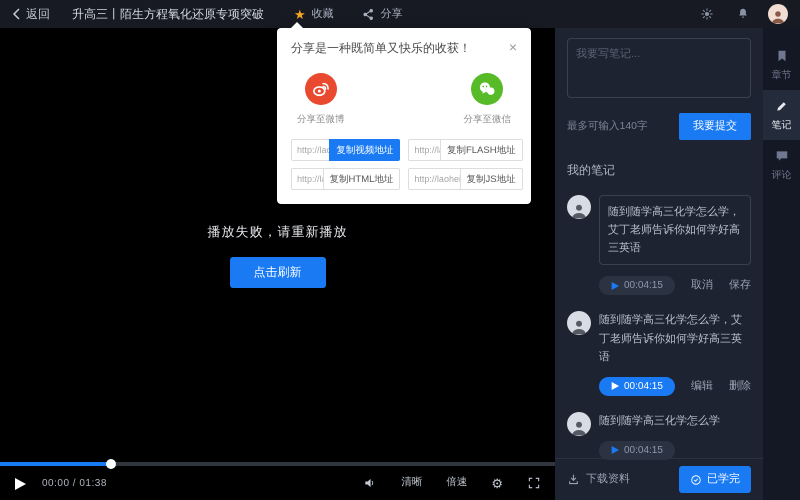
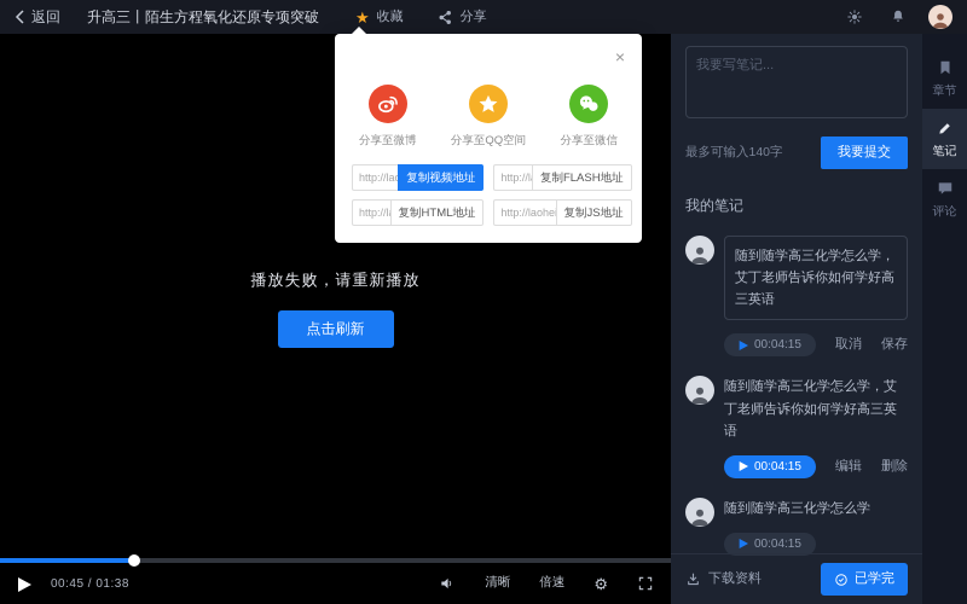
  返回
  升高三丨陌生方程氧化还原专项突破
  ★
  收藏
  分享
  播放失败，请重新播放
  点击刷新
- 00:00 / 01:38
+ 00:45 / 01:38
  清晰
  倍速
  ⚙
  我要写笔记...
  最多可输入140字
  我要提交
  我的笔记
  随到随学高三化学怎么学，艾丁老师告诉你如何学好高三英语
  00:04:15
  取消
  保存
  随到随学高三化学怎么学，艾丁老师告诉你如何学好高三英语
  00:04:15
  编辑
  删除
  随到随学高三化学怎么学
  00:04:15
  下载资料
  已学完
  章节
  笔记
  评论
- 分享是一种既简单又快乐的收获！
  ×
  分享至微博
+ 分享至QQ空间
  分享至微信
  复制视频地址
  复制FLASH地址
  复制HTML地址
  http://laohe
  复制JS地址
